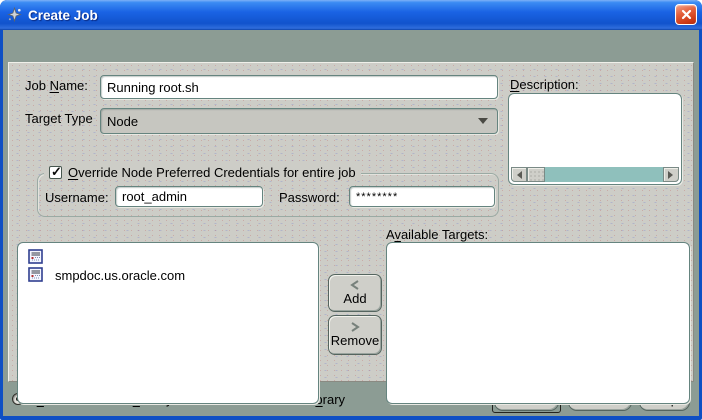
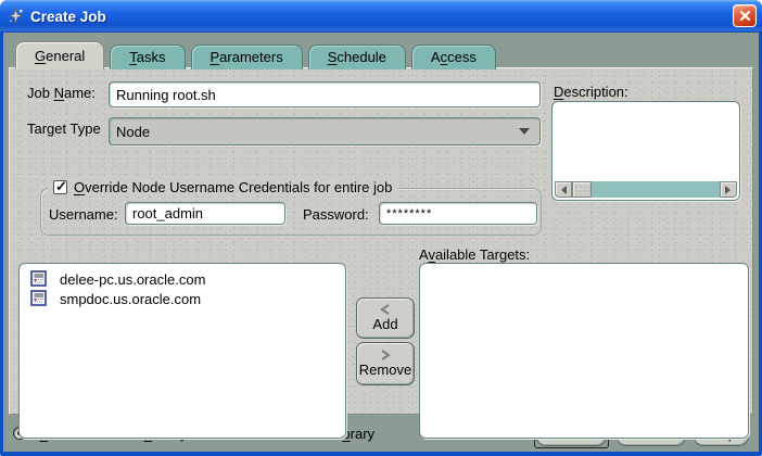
  Create Job
+ General
+ Tasks
+ Parameters
+ Schedule
+ Access
  Job Name:
  Running root.sh
  Description:
  Target Type
  Node
- Override Node Preferred Credentials for entire job
+ Override Node Username Credentials for entire job
  Username:
  root_admin
  Password:
  ********
+ delee-pc.us.oracle.com
  smpdoc.us.oracle.com
  Add
  Remove
  Available Targets:
